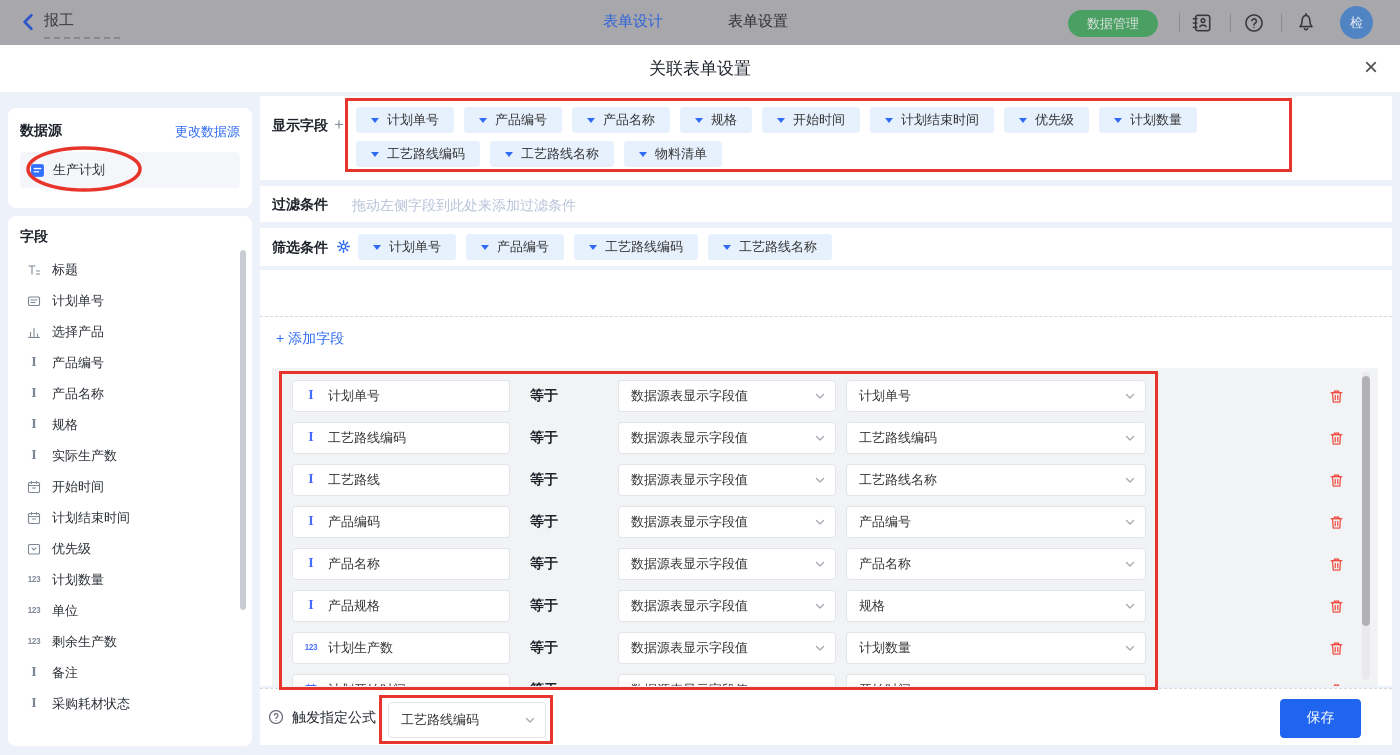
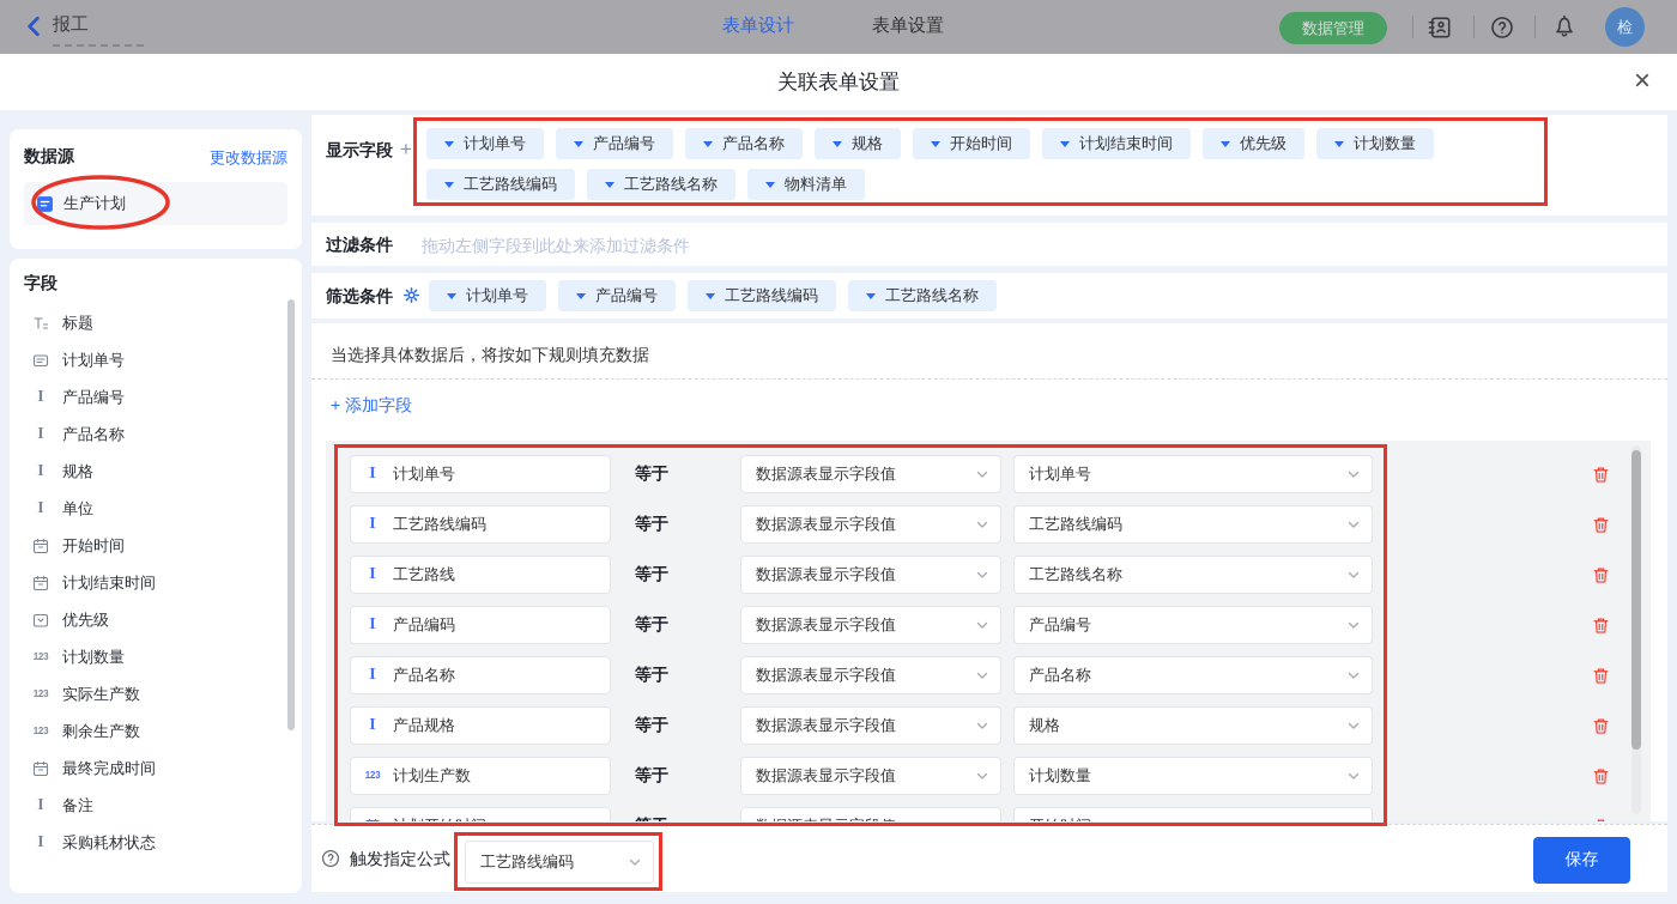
  报工
  表单设计
  表单设置
  数据管理
  检
  关联表单设置
  ×
  数据源
  更改数据源
  生产计划
  字段
  标题
  计划单号
- 选择产品
  I
  产品编号
  I
  产品名称
  I
  规格
  I
- 实际生产数
+ 单位
  开始时间
  计划结束时间
  优先级
  123
  计划数量
  123
- 单位
+ 实际生产数
  123
  剩余生产数
+ 最终完成时间
  I
  备注
  I
  采购耗材状态
  显示字段
  +
  计划单号
  产品编号
  产品名称
  规格
  开始时间
  计划结束时间
  优先级
  计划数量
  工艺路线编码
  工艺路线名称
  物料清单
  过滤条件
  拖动左侧字段到此处来添加过滤条件
  筛选条件
  计划单号
  产品编号
  工艺路线编码
  工艺路线名称
+ 当选择具体数据后，将按如下规则填充数据
  + 添加字段
  I
  计划单号
  等于
  数据源表显示字段值
  计划单号
  I
  工艺路线编码
  等于
  数据源表显示字段值
  工艺路线编码
  I
  工艺路线
  等于
  数据源表显示字段值
  工艺路线名称
  I
  产品编码
  等于
  数据源表显示字段值
  产品编号
  I
  产品名称
  等于
  数据源表显示字段值
  产品名称
  I
  产品规格
  等于
  数据源表显示字段值
  规格
  123
  计划生产数
  等于
  数据源表显示字段值
  计划数量
  触发指定公式
  工艺路线编码
  保存
